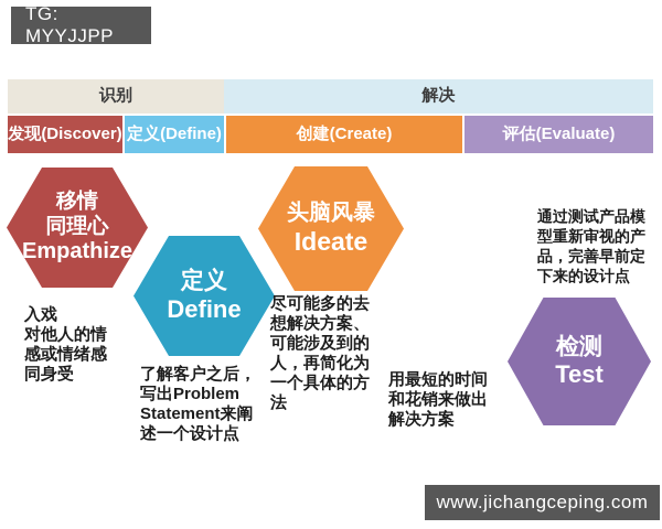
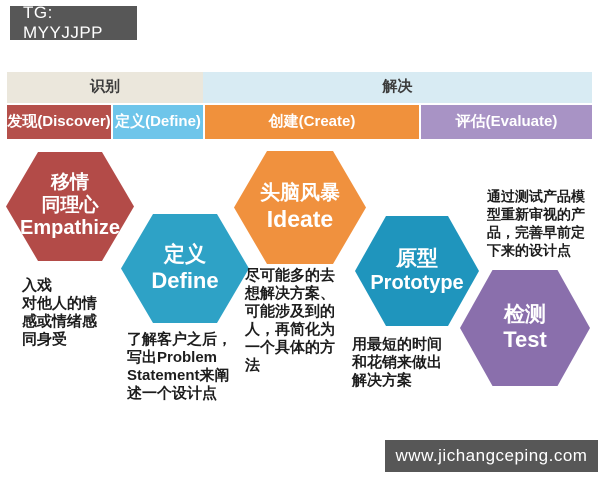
  TG: MYYJJPP
  识别
  解决
  发现(Discover)
  定义(Define)
  创建(Create)
  评估(Evaluate)
  移情
  同理心
  Empathize
  定义
  Define
  头脑风暴
  Ideate
+ 原型
+ Prototype
  检测
  Test
  入戏
  对他人的情
  感或情绪感
  同身受
  了解客户之后，
  写出Problem
  Statement来阐
  述一个设计点
  尽可能多的去
  想解决方案、
  可能涉及到的
  人，再简化为
  一个具体的方
  法
  用最短的时间
  和花销来做出
  解决方案
  通过测试产品模
  型重新审视的产
  品，完善早前定
  下来的设计点
  www.jichangceping.com
